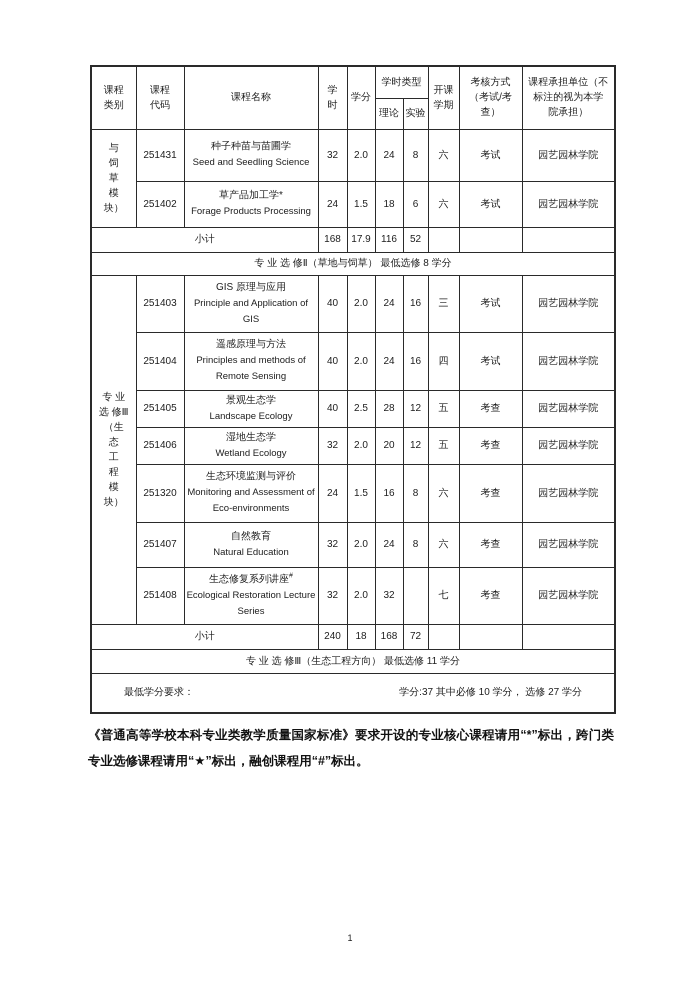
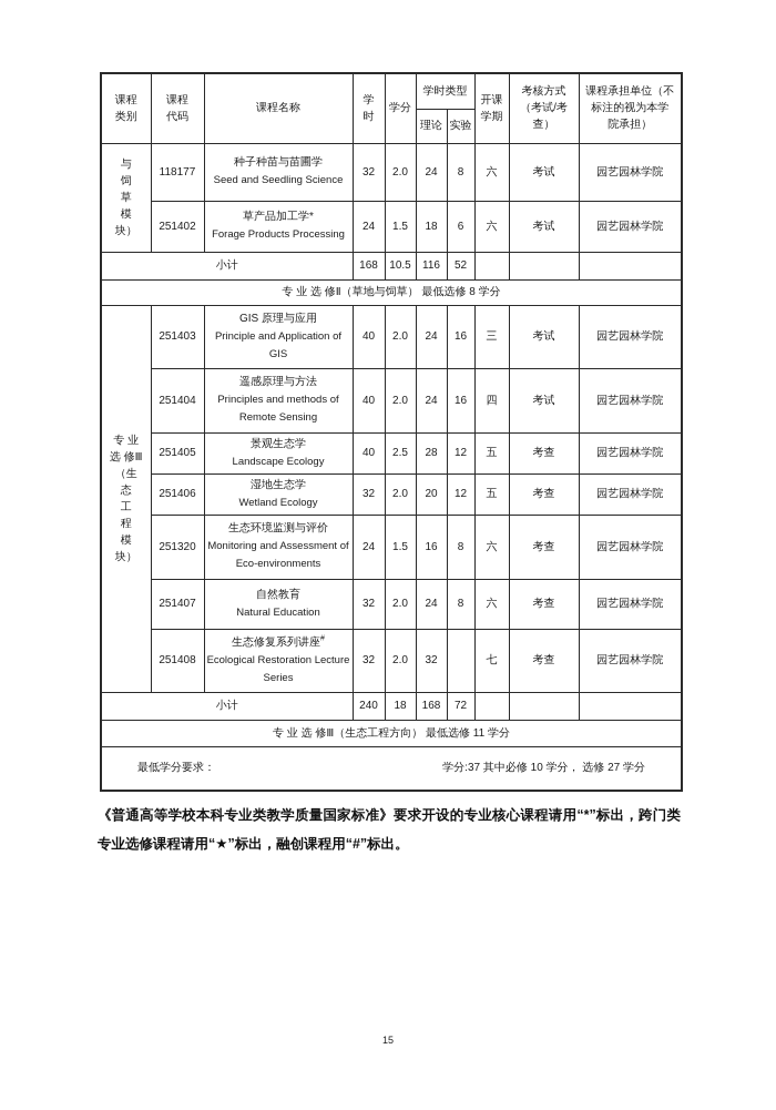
  课程 类别	课程 代码	课程名称	学 时	学分	学时类型	开课 学期	考核方式 （考试/考查）	课程承担单位（不 标注的视为本学 院承担）
  理论	实验
- 与 饲 草 模 块）	251431	种子种苗与苗圃学 Seed and Seedling Science	32	2.0	24	8	六	考试	园艺园林学院
+ 与 饲 草 模 块）	118177	种子种苗与苗圃学 Seed and Seedling Science	32	2.0	24	8	六	考试	园艺园林学院
  251402	草产品加工学* Forage Products Processing	24	1.5	18	6	六	考试	园艺园林学院
- 小计	168	17.9	116	52
+ 小计	168	10.5	116	52
  专 业 选 修Ⅱ（草地与饲草） 最低选修 8 学分
  专 业 选 修Ⅲ （生 态 工 程 模 块）	251403	GIS 原理与应用 Principle and Application of GIS	40	2.0	24	16	三	考试	园艺园林学院
  251404	遥感原理与方法 Principles and methods of Remote Sensing	40	2.0	24	16	四	考试	园艺园林学院
  251405	景观生态学 Landscape Ecology	40	2.5	28	12	五	考查	园艺园林学院
  251406	湿地生态学 Wetland Ecology	32	2.0	20	12	五	考查	园艺园林学院
  251320	生态环境监测与评价 Monitoring and Assessment of Eco-environments	24	1.5	16	8	六	考查	园艺园林学院
  251407	自然教育 Natural Education	32	2.0	24	8	六	考查	园艺园林学院
  251408	生态修复系列讲座 Ecological Restoration Lecture Series	32	2.0	32		七	考查	园艺园林学院
  小计	240	18	168	72
  专 业 选 修Ⅲ（生态工程方向） 最低选修 11 学分
  最低学分要求： 学分:37 其中必修 10 学分， 选修 27 学分
  《普通高等学校本科专业类教学质量国家标准》要求开设的专业核心课程请用“*”标出，跨门类专业选修课程请用“★”标出，融创课程用“#”标出。
- 1
+ 15
